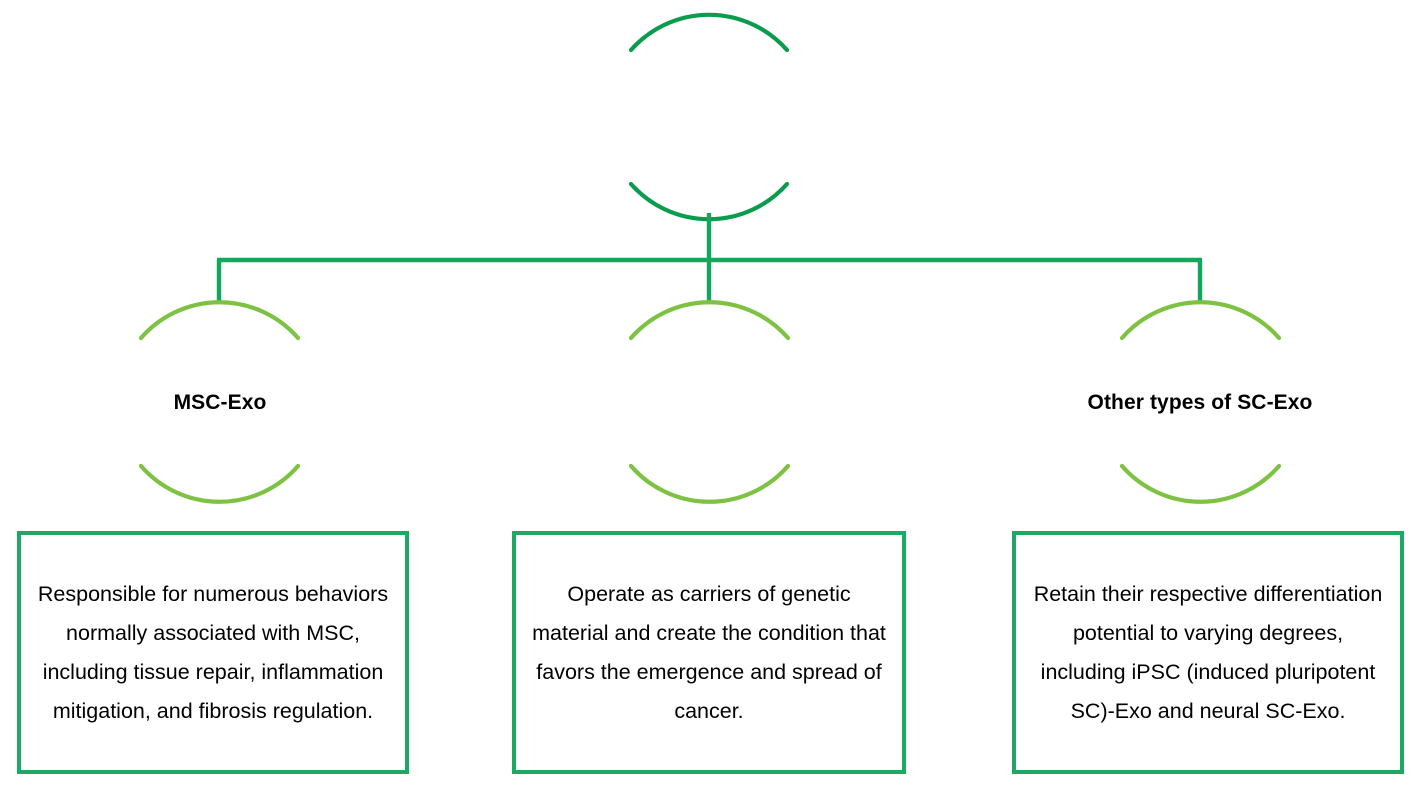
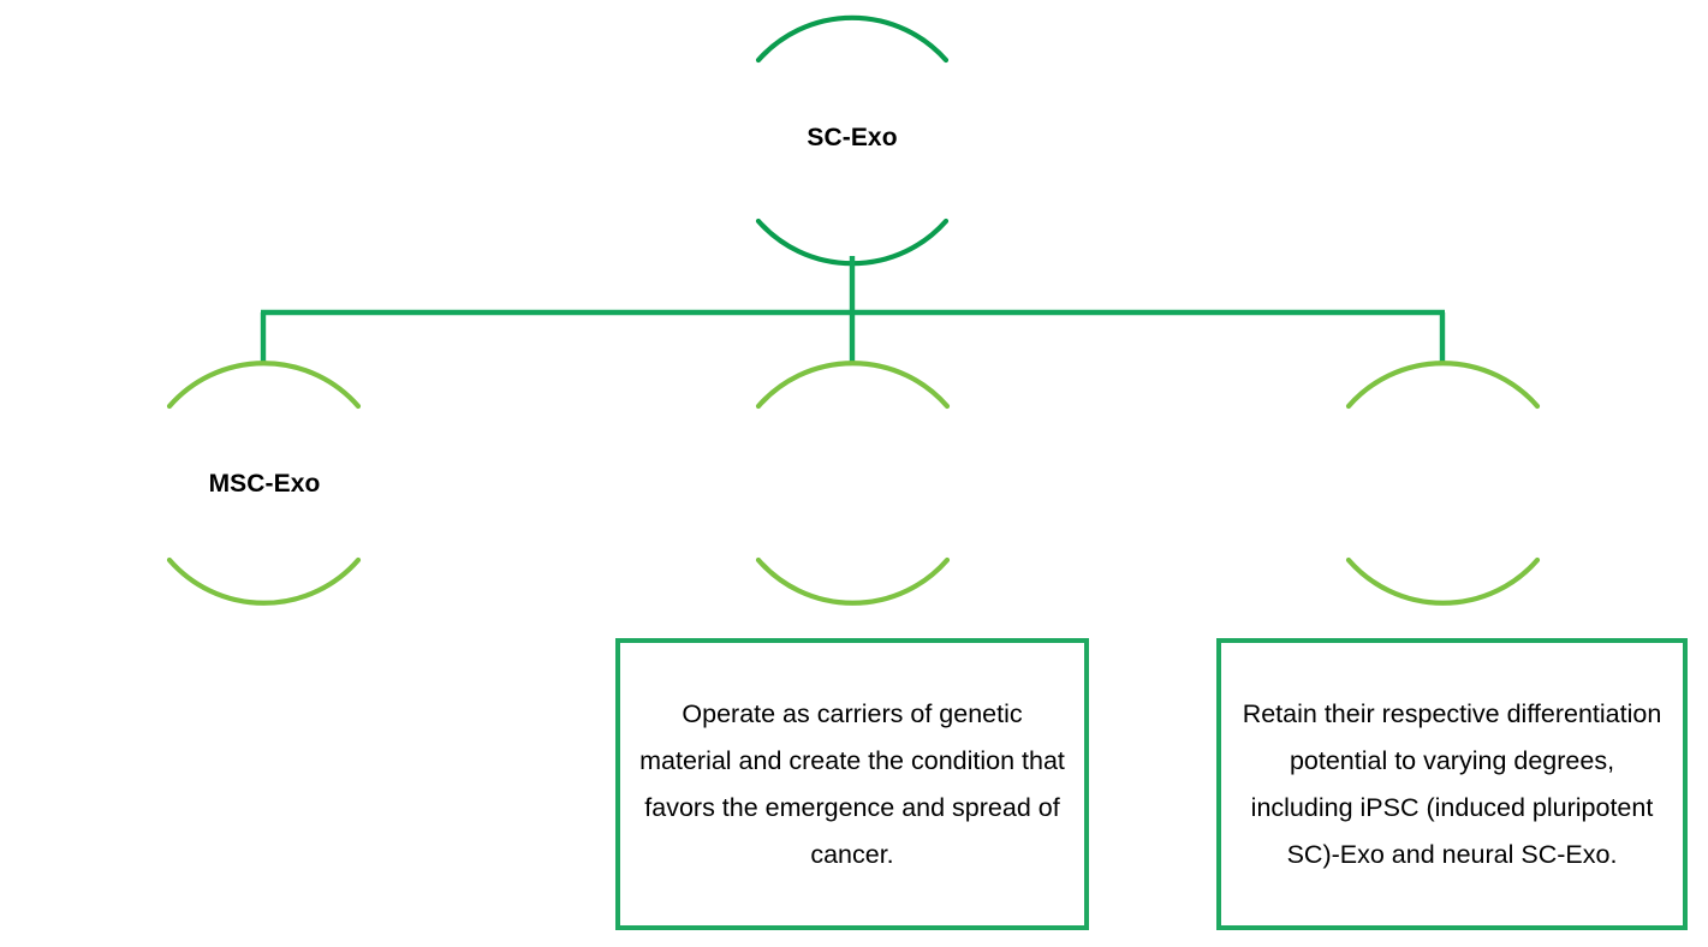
+ SC-Exo
  MSC-Exo
- Other types of SC-Exo
- Responsible for numerous behaviors normally associated with MSC, including tissue repair, inflammation mitigation, and fibrosis regulation.
  Operate as carriers of genetic material and create the condition that favors the emergence and spread of cancer.
  Retain their respective differentiation potential to varying degrees, including iPSC (induced pluripotent SC)-Exo and neural SC-Exo.
